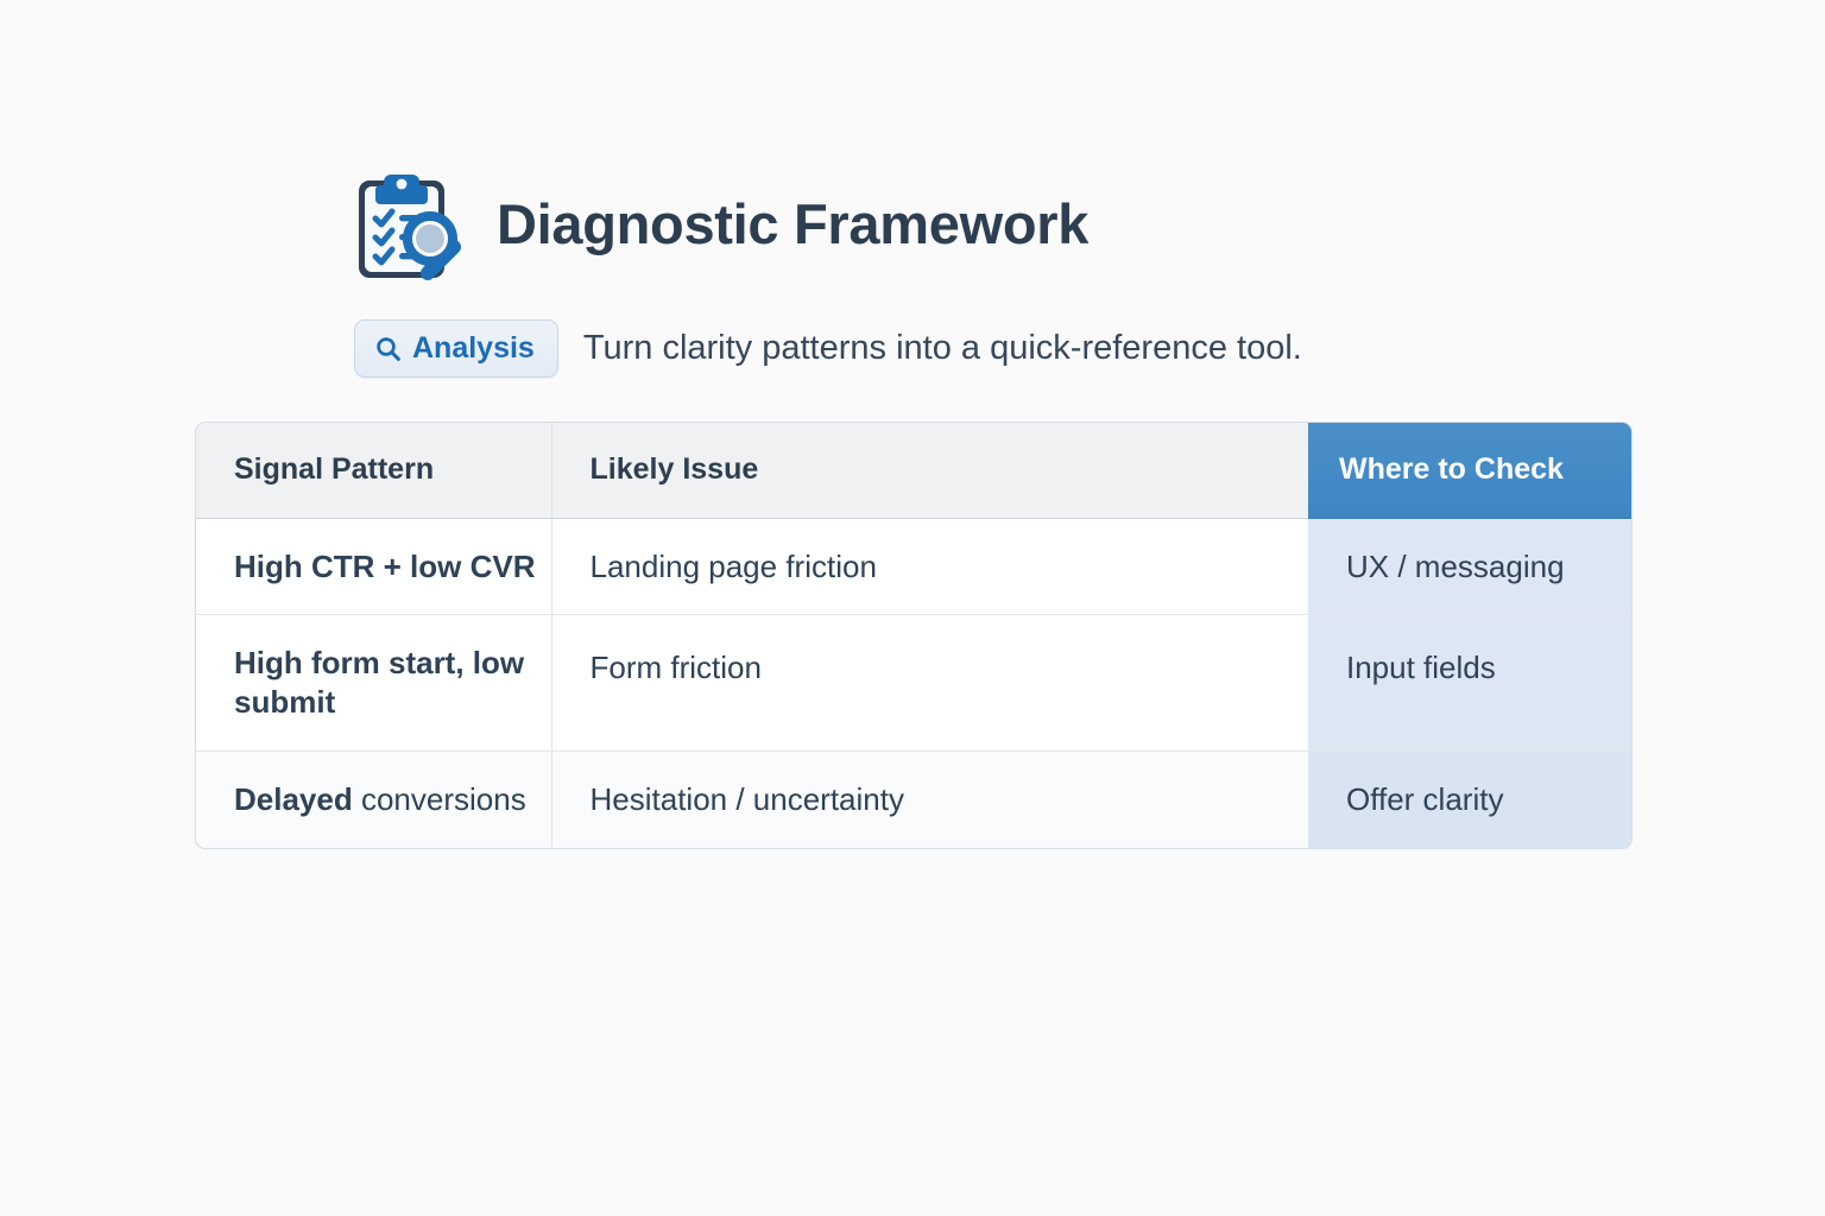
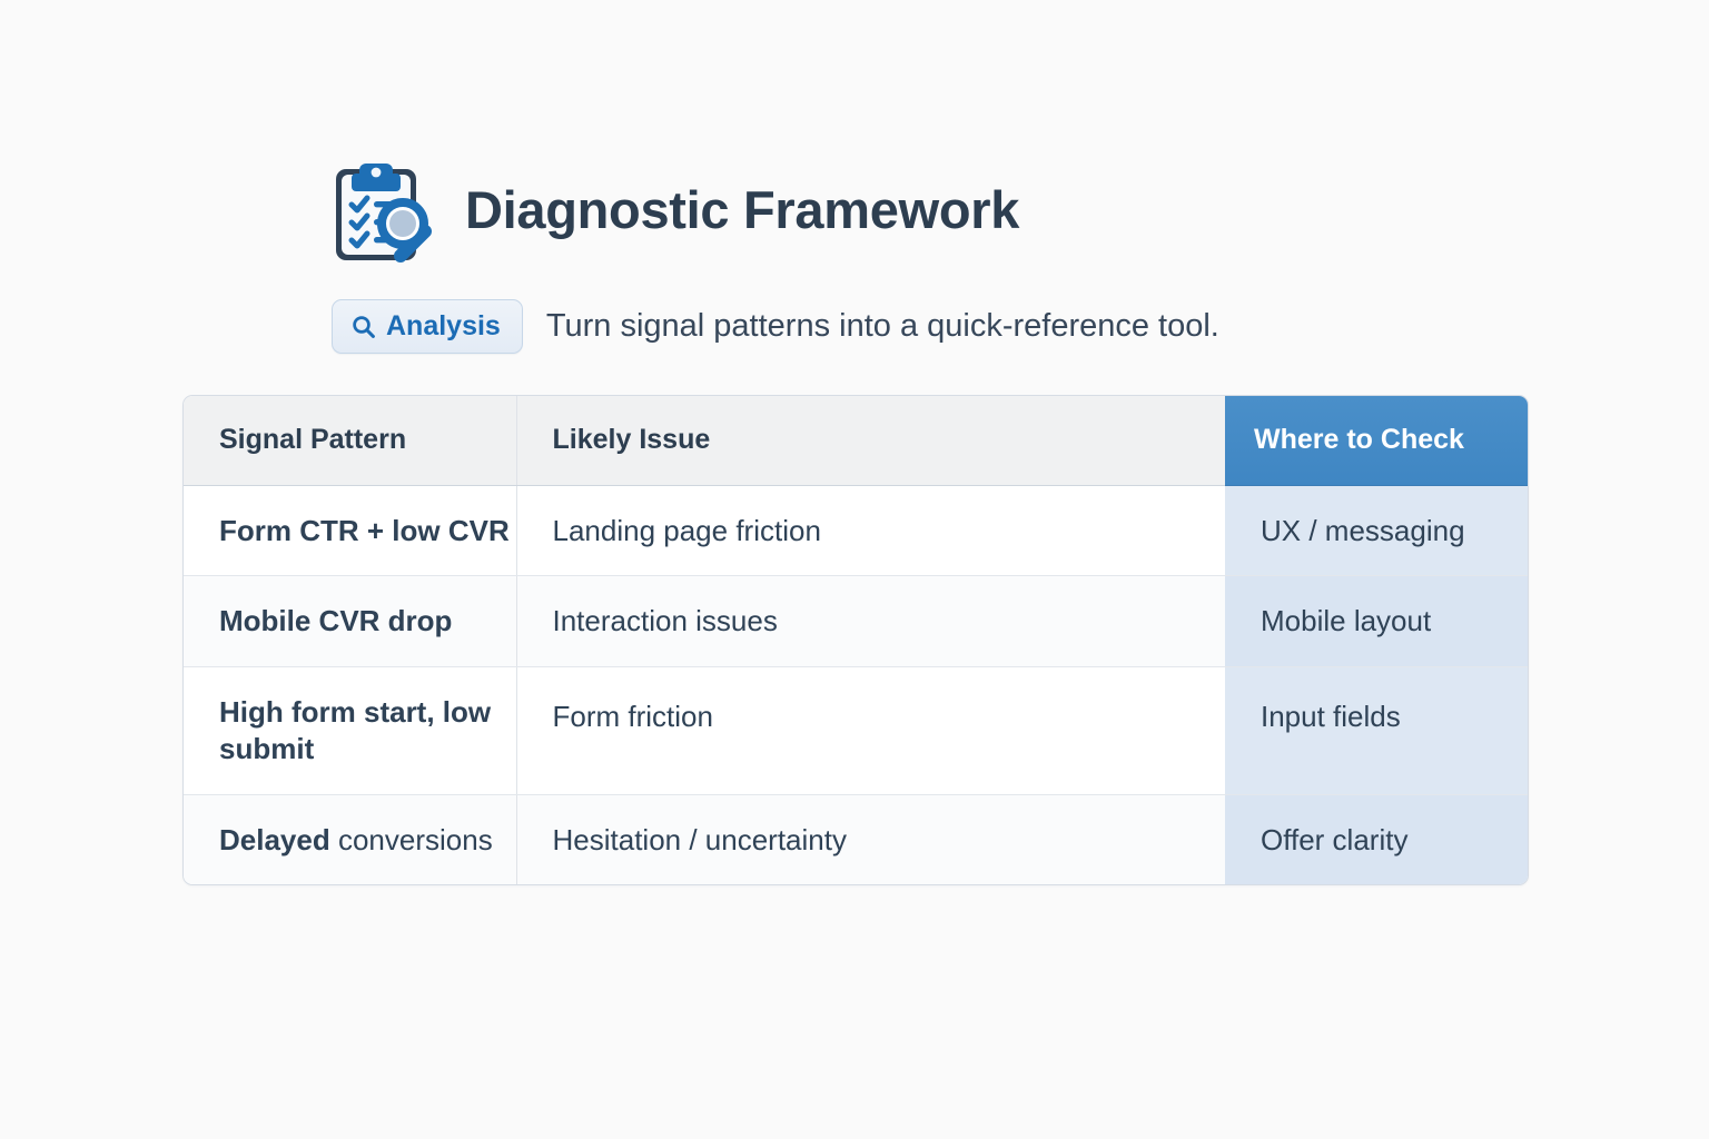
  Diagnostic Framework
  Analysis
- Turn clarity patterns into a quick-reference tool.
+ Turn signal patterns into a quick-reference tool.
  Signal Pattern	Likely Issue	Where to Check
- High CTR + low CVR	Landing page friction	UX / messaging
+ Form CTR + low CVR	Landing page friction	UX / messaging
+ Mobile CVR drop	Interaction issues	Mobile layout
  High form start, low submit	Form friction	Input fields
  Delayed conversions	Hesitation / uncertainty	Offer clarity
